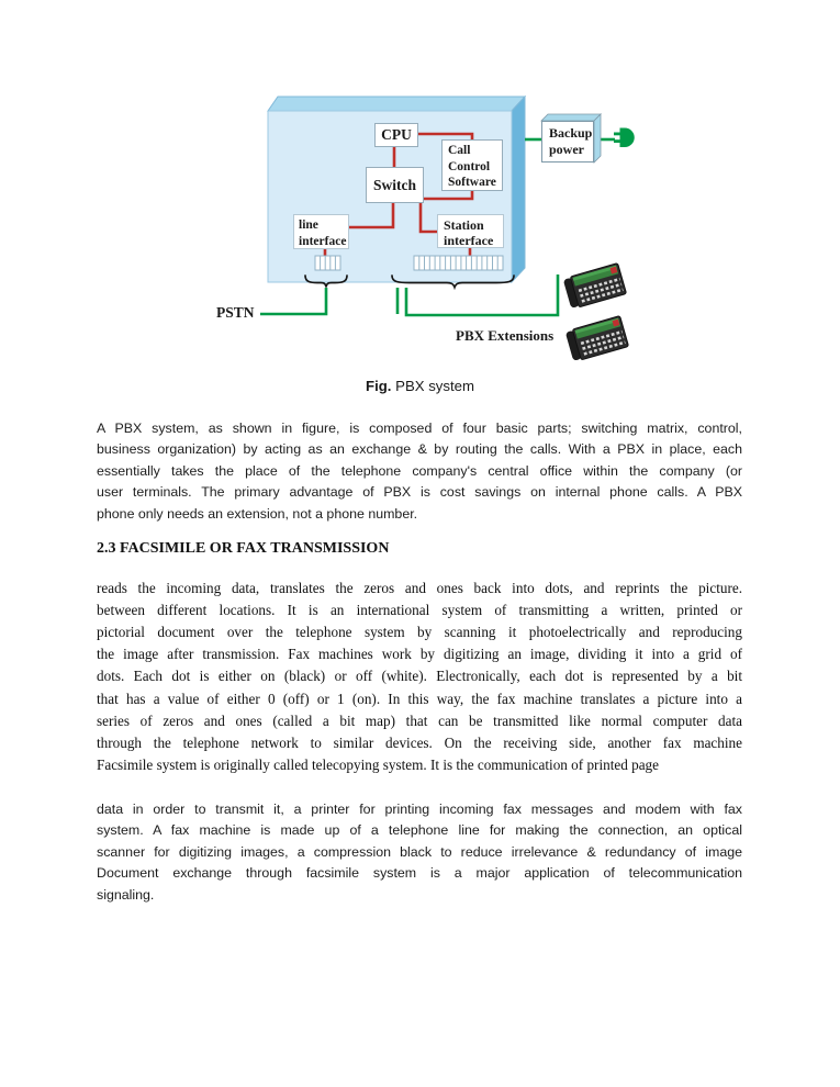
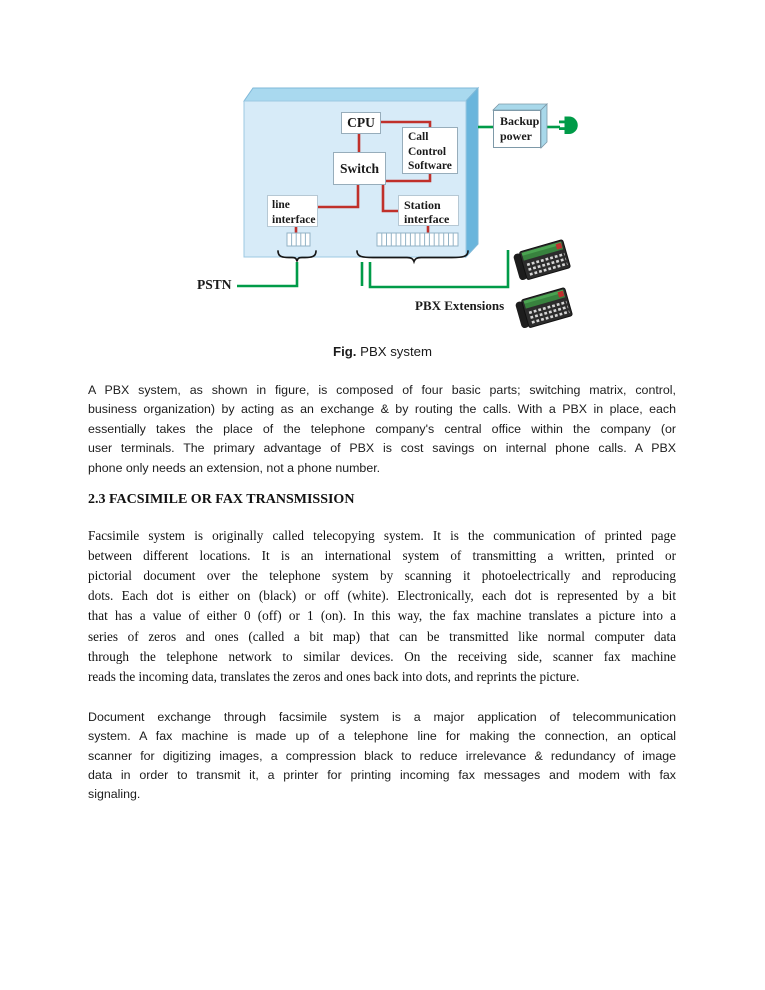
  CPU
  Switch
  Call
  Control
  Software
  line
  interface
  Station
  interface
  Backup
  power
  PSTN
  PBX Extensions
  Fig. PBX system
  A PBX system, as shown in figure, is composed of four basic parts; switching matrix, control,
  business organization) by acting as an exchange & by routing the calls. With a PBX in place, each
  essentially takes the place of the telephone company's central office within the company (or
  user terminals. The primary advantage of PBX is cost savings on internal phone calls. A PBX
  phone only needs an extension, not a phone number.
  2.3 FACSIMILE OR FAX TRANSMISSION
- reads the incoming data, translates the zeros and ones back into dots, and reprints the picture.
+ Facsimile system is originally called telecopying system. It is the communication of printed page
  between different locations. It is an international system of transmitting a written, printed or
  pictorial document over the telephone system by scanning it photoelectrically and reproducing
- the image after transmission. Fax machines work by digitizing an image, dividing it into a grid of
  dots. Each dot is either on (black) or off (white). Electronically, each dot is represented by a bit
  that has a value of either 0 (off) or 1 (on). In this way, the fax machine translates a picture into a
  series of zeros and ones (called a bit map) that can be transmitted like normal computer data
- through the telephone network to similar devices. On the receiving side, another fax machine
+ through the telephone network to similar devices. On the receiving side, scanner fax machine
- Facsimile system is originally called telecopying system. It is the communication of printed page
+ reads the incoming data, translates the zeros and ones back into dots, and reprints the picture.
- data in order to transmit it, a printer for printing incoming fax messages and modem with fax
+ Document exchange through facsimile system is a major application of telecommunication
  system. A fax machine is made up of a telephone line for making the connection, an optical
  scanner for digitizing images, a compression black to reduce irrelevance & redundancy of image
- Document exchange through facsimile system is a major application of telecommunication
+ data in order to transmit it, a printer for printing incoming fax messages and modem with fax
  signaling.
